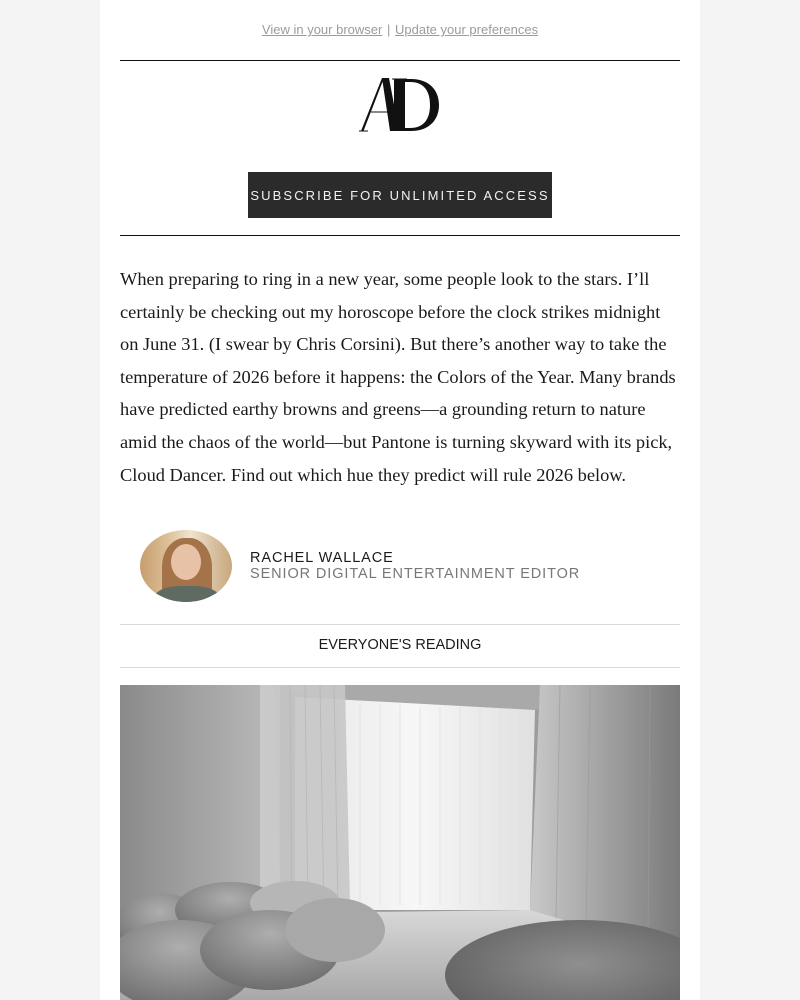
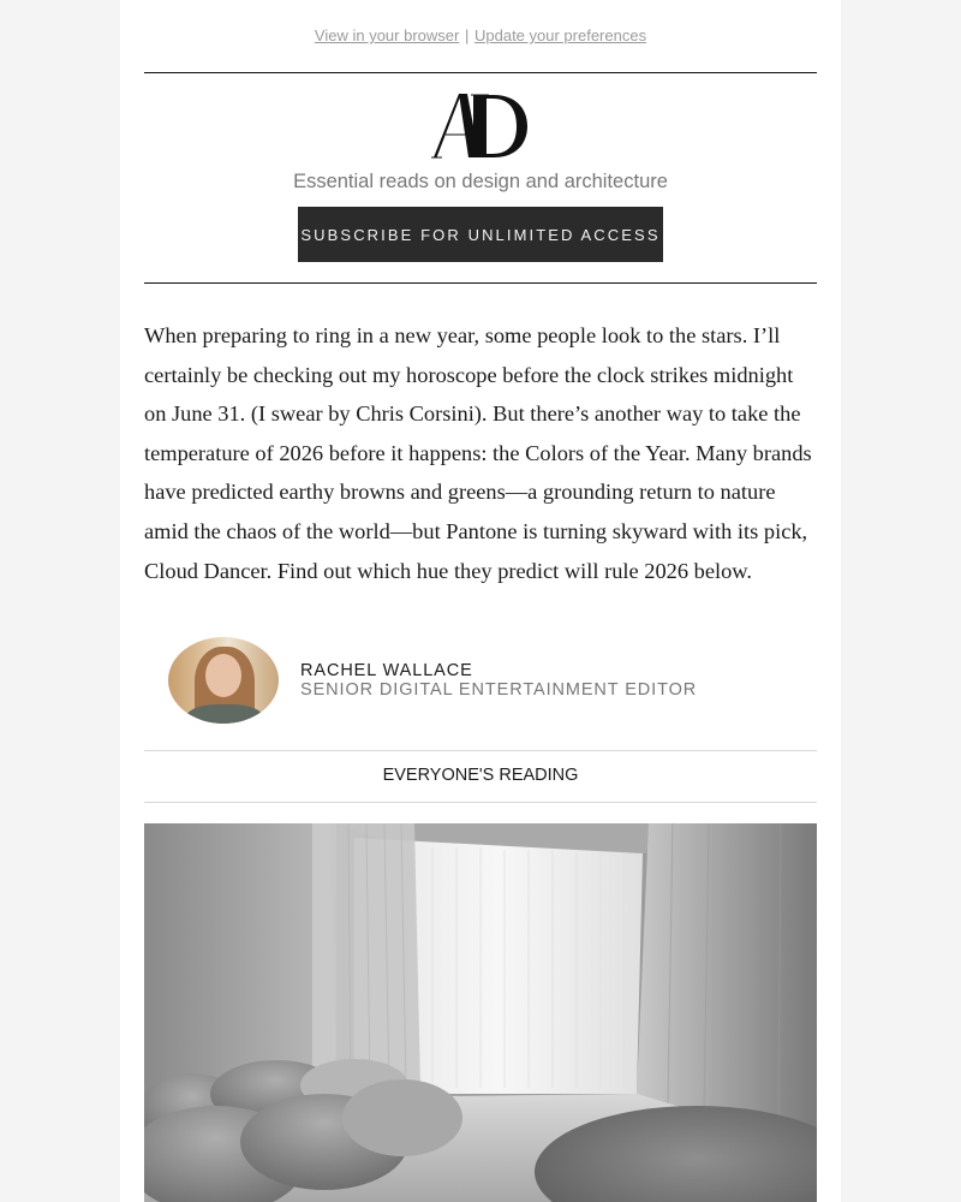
  View in your browser | Update your preferences
+ Essential reads on design and architecture
  SUBSCRIBE FOR UNLIMITED ACCESS
  When preparing to ring in a new year, some people look to the stars. I’ll certainly be checking out my horoscope before the clock strikes midnight on June 31. (I swear by Chris Corsini). But there’s another way to take the temperature of 2026 before it happens: the Colors of the Year. Many brands have predicted earthy browns and greens—a grounding return to nature amid the chaos of the world—but Pantone is turning skyward with its pick, Cloud Dancer. Find out which hue they predict will rule 2026 below.
  RACHEL WALLACE
  SENIOR DIGITAL ENTERTAINMENT EDITOR
  EVERYONE'S READING
